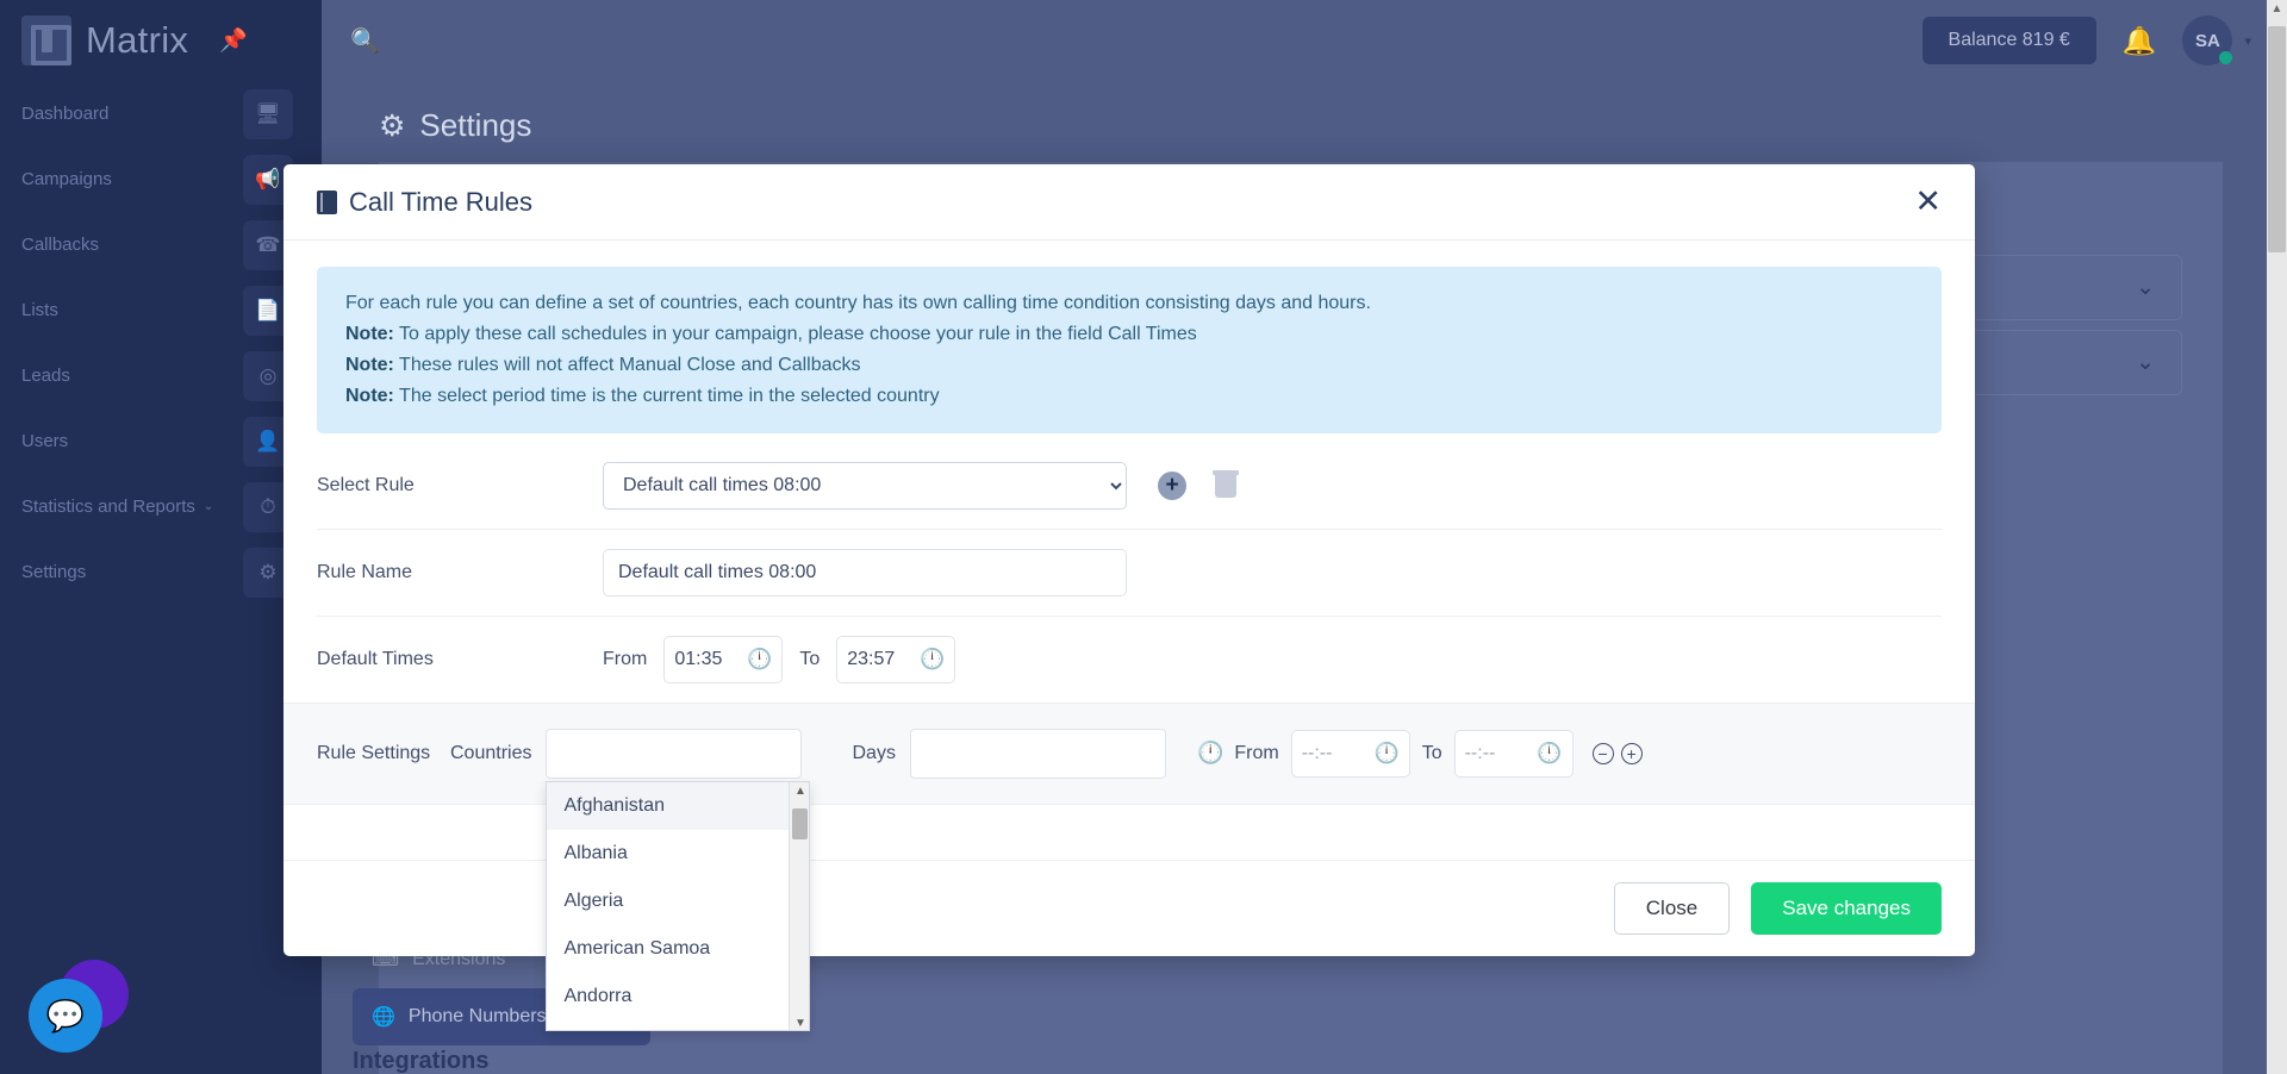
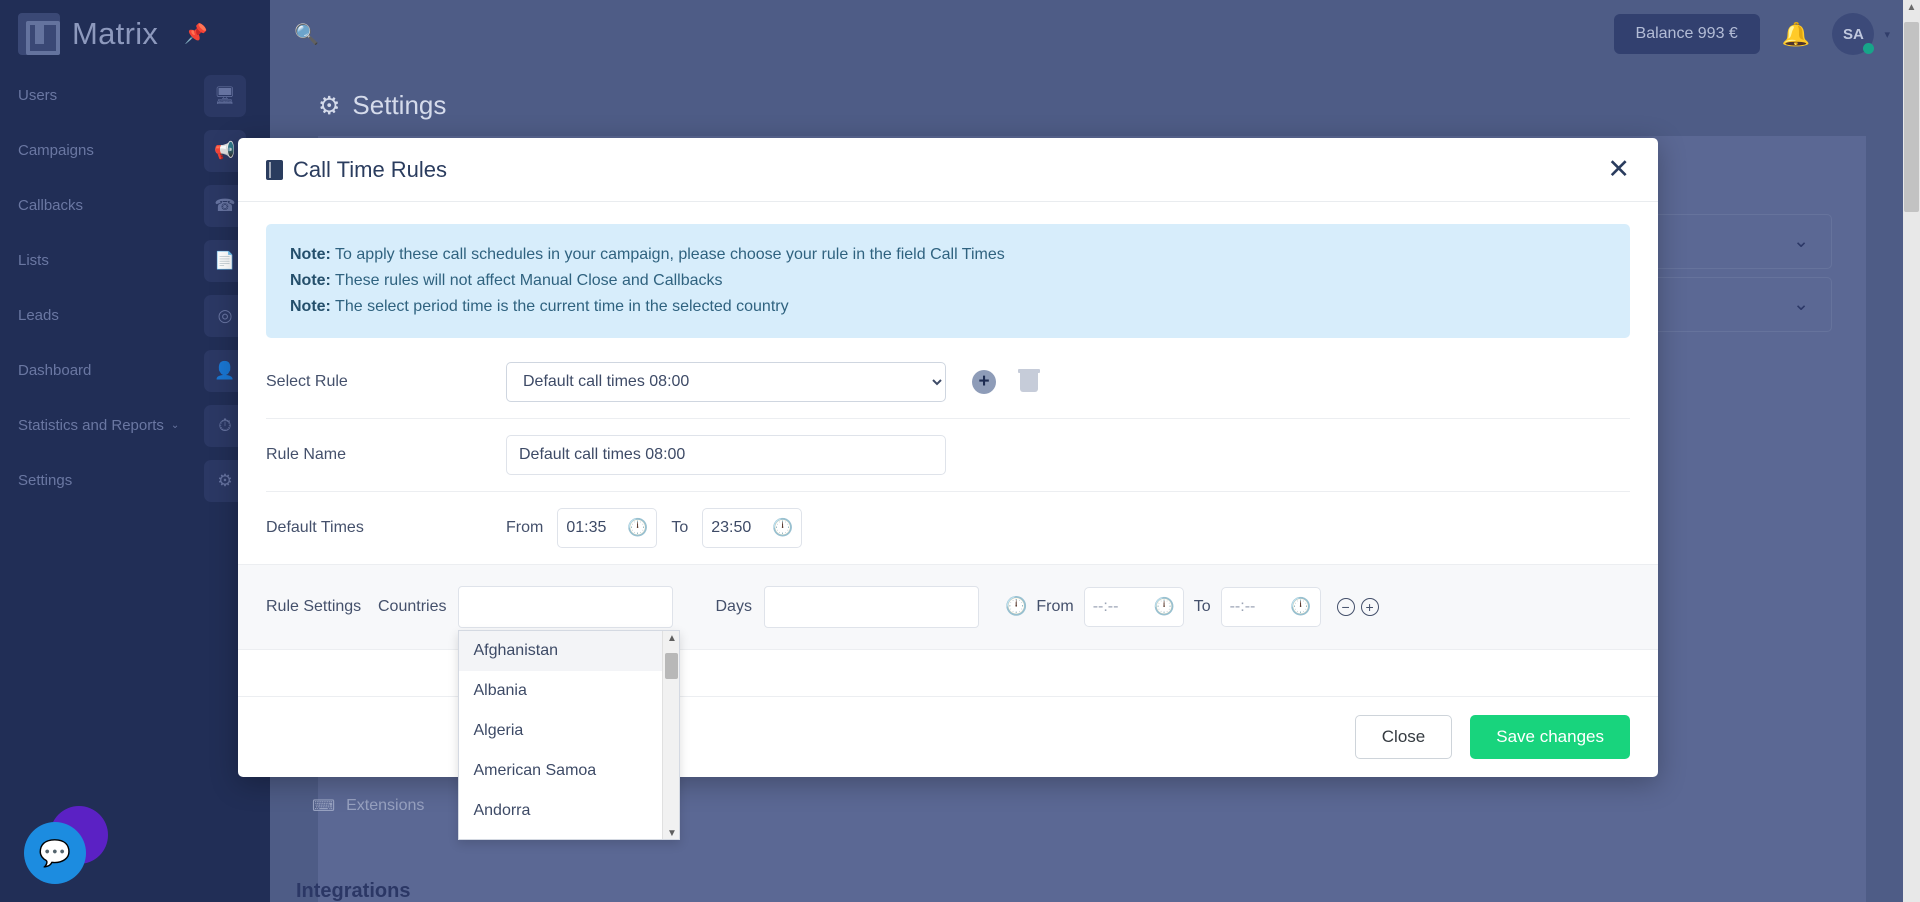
  Matrix
  📌
- Dashboard
+ Users
  🖥
  Campaigns
  📢
  Callbacks
  ☎
  Lists
  📄
  Leads
  ◎
- Users
+ Dashboard
  👤
  Statistics and Reports
  ⌄
  ⏱
  Settings
  ⚙
  💬
  🔍
- Balance 819 €
+ Balance 993 €
  🔔
  SA
  ▾
  ⚙
  Settings
  ⌄
  ⌄
  ⌨
  Extensions
- 🌐
- Phone Numbers
  Integrations
  ▲
  Call Time Rules
  ✕
- For each rule you can define a set of countries, each country has its own calling time condition consisting days and hours.
  Note: To apply these call schedules in your campaign, please choose your rule in the field Call Times
  Note: These rules will not affect Manual Close and Callbacks
  Note: The select period time is the current time in the selected country
  Select Rule
  Default call times 08:00
  +
  Rule Name
  Default call times 08:00
  Default Times
  From
  01:35
  🕛
  To
- 23:57
+ 23:50
  🕛
  Rule Settings
  Countries
  Afghanistan
  Albania
  Algeria
  American Samoa
  Andorra
  ▲
  ▼
  Days
  🕛
  From
  --:--
  🕛
  To
  --:--
  🕛
  −
  +
  Close
  Save changes
